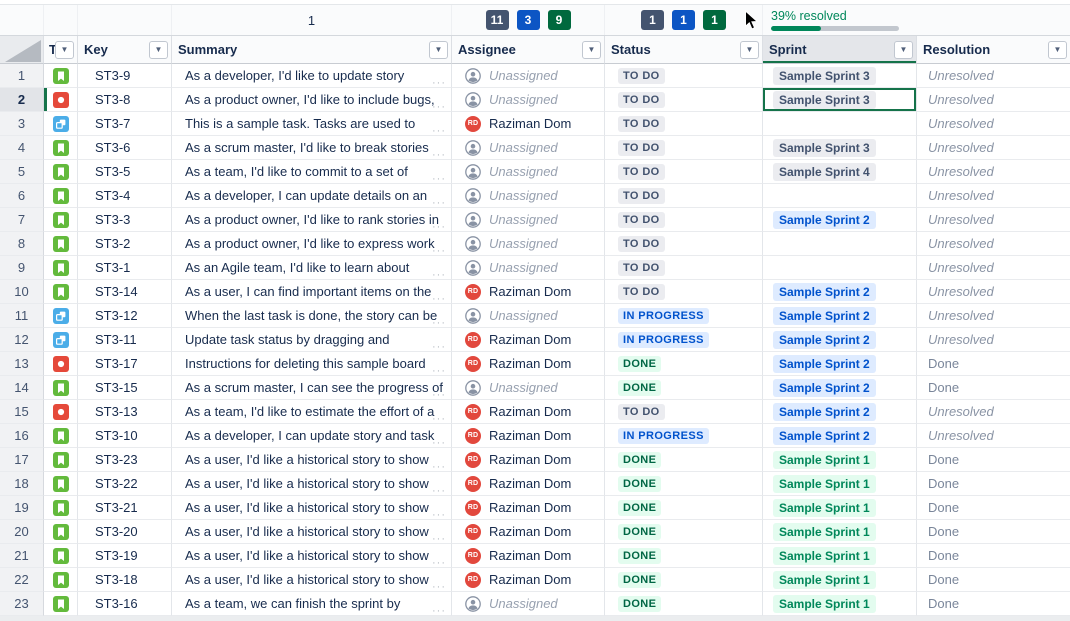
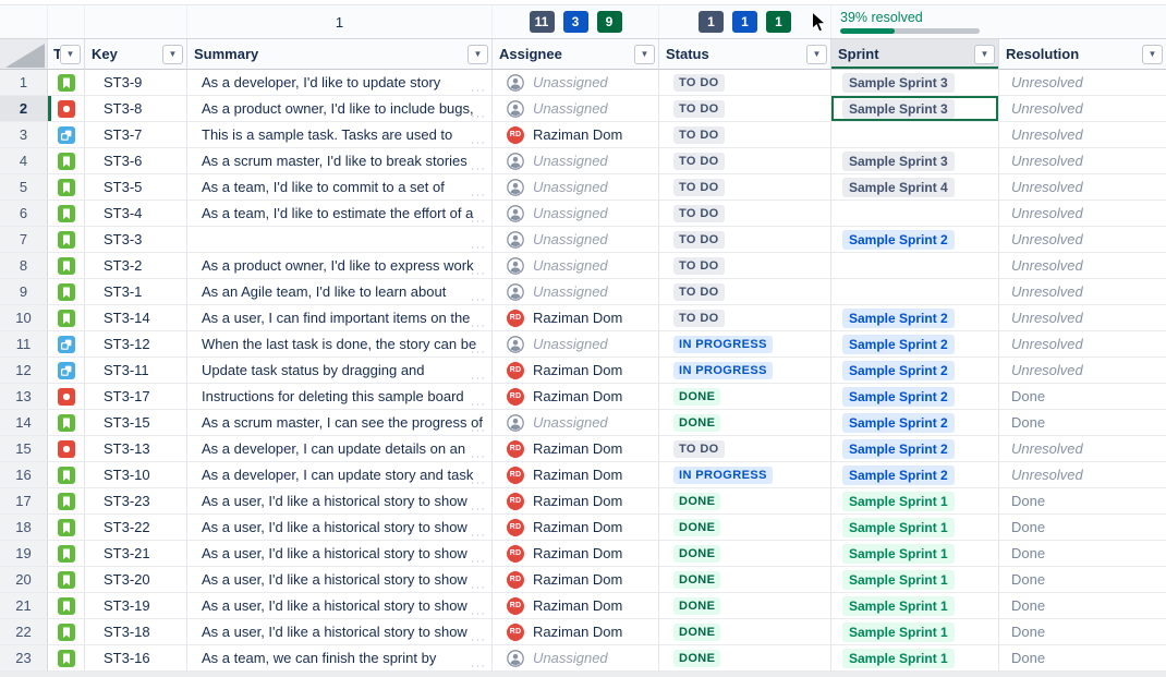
  1
  11
  3
  9
  1
  1
  1
  39% resolved
  T
  ▼
  Key
  ▼
  Summary
  ▼
  Assignee
  ▼
  Status
  ▼
  Sprint
  ▼
  Resolution
  ▼
  1
  ST3-9
  As a developer, I'd like to update story
  ···
  Unassigned
  TO DO
  Sample Sprint 3
  Unresolved
  2
  ST3-8
  As a product owner, I'd like to include bugs,
  ···
  Unassigned
  TO DO
  Sample Sprint 3
  Unresolved
  3
  ST3-7
  This is a sample task. Tasks are used to
  ···
  Raziman Dom
  TO DO
  Unresolved
  4
  ST3-6
  As a scrum master, I'd like to break stories
  ···
  Unassigned
  TO DO
  Sample Sprint 3
  Unresolved
  5
  ST3-5
  As a team, I'd like to commit to a set of
  ···
  Unassigned
  TO DO
  Sample Sprint 4
  Unresolved
  6
  ST3-4
- As a developer, I can update details on an
+ As a team, I'd like to estimate the effort of a
  ···
  Unassigned
  TO DO
  Unresolved
  7
  ST3-3
- As a product owner, I'd like to rank stories in
  ···
  Unassigned
  TO DO
  Sample Sprint 2
  Unresolved
  8
  ST3-2
  As a product owner, I'd like to express work
  ···
  Unassigned
  TO DO
  Unresolved
  9
  ST3-1
  As an Agile team, I'd like to learn about
  ···
  Unassigned
  TO DO
  Unresolved
  10
  ST3-14
  As a user, I can find important items on the
  ···
  Raziman Dom
  TO DO
  Sample Sprint 2
  Unresolved
  11
  ST3-12
  When the last task is done, the story can be
  ···
  Unassigned
  IN PROGRESS
  Sample Sprint 2
  Unresolved
  12
  ST3-11
  Update task status by dragging and
  ···
  Raziman Dom
  IN PROGRESS
  Sample Sprint 2
  Unresolved
  13
  ST3-17
  Instructions for deleting this sample board
  ···
  Raziman Dom
  DONE
  Sample Sprint 2
  Done
  14
  ST3-15
  As a scrum master, I can see the progress of
  ···
  Unassigned
  DONE
  Sample Sprint 2
  Done
  15
  ST3-13
- As a team, I'd like to estimate the effort of a
+ As a developer, I can update details on an
  ···
  Raziman Dom
  TO DO
  Sample Sprint 2
  Unresolved
  16
  ST3-10
  As a developer, I can update story and task
  ···
  Raziman Dom
  IN PROGRESS
  Sample Sprint 2
  Unresolved
  17
  ST3-23
  As a user, I'd like a historical story to show
  ···
  Raziman Dom
  DONE
  Sample Sprint 1
  Done
  18
  ST3-22
  As a user, I'd like a historical story to show
  ···
  Raziman Dom
  DONE
  Sample Sprint 1
  Done
  19
  ST3-21
  As a user, I'd like a historical story to show
  ···
  Raziman Dom
  DONE
  Sample Sprint 1
  Done
  20
  ST3-20
  As a user, I'd like a historical story to show
  ···
  Raziman Dom
  DONE
  Sample Sprint 1
  Done
  21
  ST3-19
  As a user, I'd like a historical story to show
  ···
  Raziman Dom
  DONE
  Sample Sprint 1
  Done
  22
  ST3-18
  As a user, I'd like a historical story to show
  ···
  Raziman Dom
  DONE
  Sample Sprint 1
  Done
  23
  ST3-16
  As a team, we can finish the sprint by
  ···
  Unassigned
  DONE
  Sample Sprint 1
  Done
